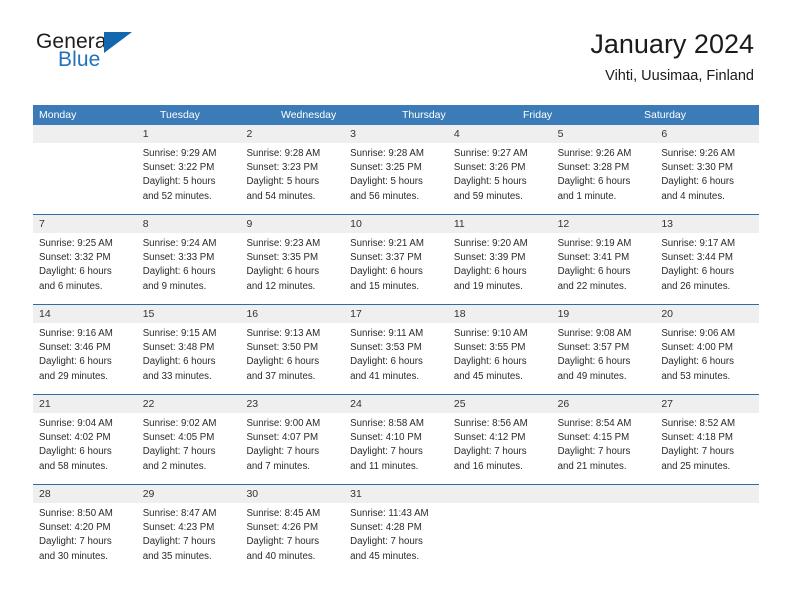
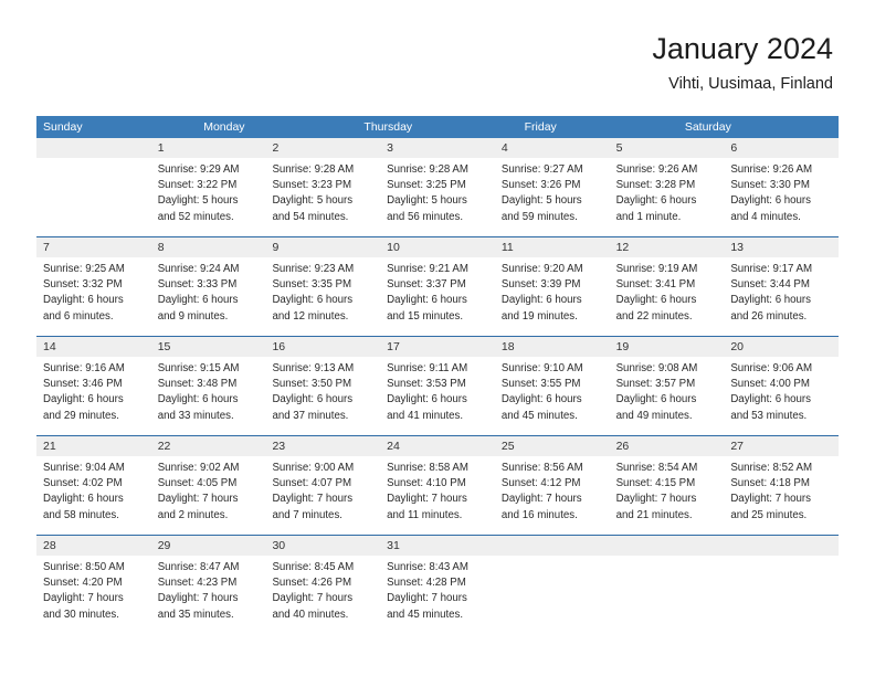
- General
- Blue
  January 2024
  Vihti, Uusimaa, Finland
+ Sunday
  Monday
- Tuesday
- Wednesday
  Thursday
  Friday
  Saturday
  1
  Sunrise: 9:29 AM
  Sunset: 3:22 PM
  Daylight: 5 hours
  and 52 minutes.
  2
  Sunrise: 9:28 AM
  Sunset: 3:23 PM
  Daylight: 5 hours
  and 54 minutes.
  3
  Sunrise: 9:28 AM
  Sunset: 3:25 PM
  Daylight: 5 hours
  and 56 minutes.
  4
  Sunrise: 9:27 AM
  Sunset: 3:26 PM
  Daylight: 5 hours
  and 59 minutes.
  5
  Sunrise: 9:26 AM
  Sunset: 3:28 PM
  Daylight: 6 hours
  and 1 minute.
  6
  Sunrise: 9:26 AM
  Sunset: 3:30 PM
  Daylight: 6 hours
  and 4 minutes.
  7
  Sunrise: 9:25 AM
  Sunset: 3:32 PM
  Daylight: 6 hours
  and 6 minutes.
  8
  Sunrise: 9:24 AM
  Sunset: 3:33 PM
  Daylight: 6 hours
  and 9 minutes.
  9
  Sunrise: 9:23 AM
  Sunset: 3:35 PM
  Daylight: 6 hours
  and 12 minutes.
  10
  Sunrise: 9:21 AM
  Sunset: 3:37 PM
  Daylight: 6 hours
  and 15 minutes.
  11
  Sunrise: 9:20 AM
  Sunset: 3:39 PM
  Daylight: 6 hours
  and 19 minutes.
  12
  Sunrise: 9:19 AM
  Sunset: 3:41 PM
  Daylight: 6 hours
  and 22 minutes.
  13
  Sunrise: 9:17 AM
  Sunset: 3:44 PM
  Daylight: 6 hours
  and 26 minutes.
  14
  Sunrise: 9:16 AM
  Sunset: 3:46 PM
  Daylight: 6 hours
  and 29 minutes.
  15
  Sunrise: 9:15 AM
  Sunset: 3:48 PM
  Daylight: 6 hours
  and 33 minutes.
  16
  Sunrise: 9:13 AM
  Sunset: 3:50 PM
  Daylight: 6 hours
  and 37 minutes.
  17
  Sunrise: 9:11 AM
  Sunset: 3:53 PM
  Daylight: 6 hours
  and 41 minutes.
  18
  Sunrise: 9:10 AM
  Sunset: 3:55 PM
  Daylight: 6 hours
  and 45 minutes.
  19
  Sunrise: 9:08 AM
  Sunset: 3:57 PM
  Daylight: 6 hours
  and 49 minutes.
  20
  Sunrise: 9:06 AM
  Sunset: 4:00 PM
  Daylight: 6 hours
  and 53 minutes.
  21
  Sunrise: 9:04 AM
  Sunset: 4:02 PM
  Daylight: 6 hours
  and 58 minutes.
  22
  Sunrise: 9:02 AM
  Sunset: 4:05 PM
  Daylight: 7 hours
  and 2 minutes.
  23
  Sunrise: 9:00 AM
  Sunset: 4:07 PM
  Daylight: 7 hours
  and 7 minutes.
  24
  Sunrise: 8:58 AM
  Sunset: 4:10 PM
  Daylight: 7 hours
  and 11 minutes.
  25
  Sunrise: 8:56 AM
  Sunset: 4:12 PM
  Daylight: 7 hours
  and 16 minutes.
  26
  Sunrise: 8:54 AM
  Sunset: 4:15 PM
  Daylight: 7 hours
  and 21 minutes.
  27
  Sunrise: 8:52 AM
  Sunset: 4:18 PM
  Daylight: 7 hours
  and 25 minutes.
  28
  Sunrise: 8:50 AM
  Sunset: 4:20 PM
  Daylight: 7 hours
  and 30 minutes.
  29
  Sunrise: 8:47 AM
  Sunset: 4:23 PM
  Daylight: 7 hours
  and 35 minutes.
  30
  Sunrise: 8:45 AM
  Sunset: 4:26 PM
  Daylight: 7 hours
  and 40 minutes.
  31
- Sunrise: 11:43 AM
+ Sunrise: 8:43 AM
  Sunset: 4:28 PM
  Daylight: 7 hours
  and 45 minutes.
